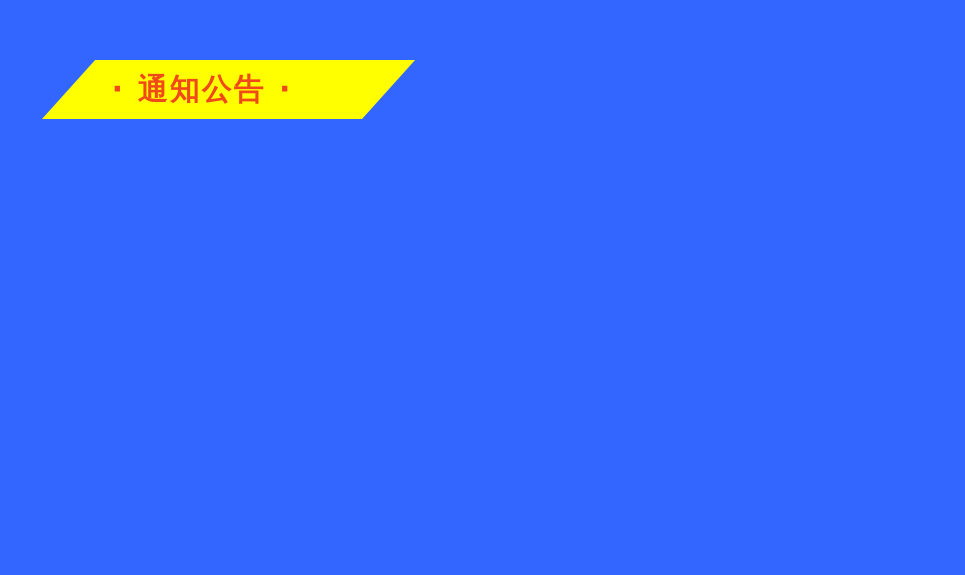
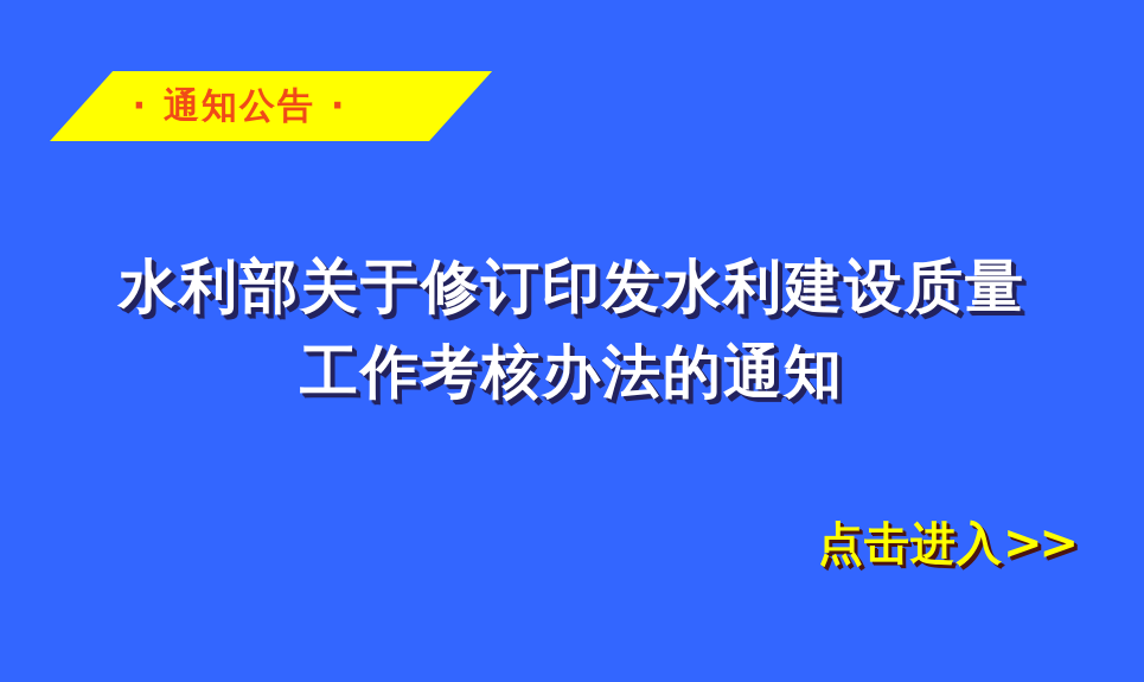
  ·
  通知公告
  ·
+ 水利部关于修订印发水利建设质量
+ 工作考核办法的通知
+ 点击进入>>
